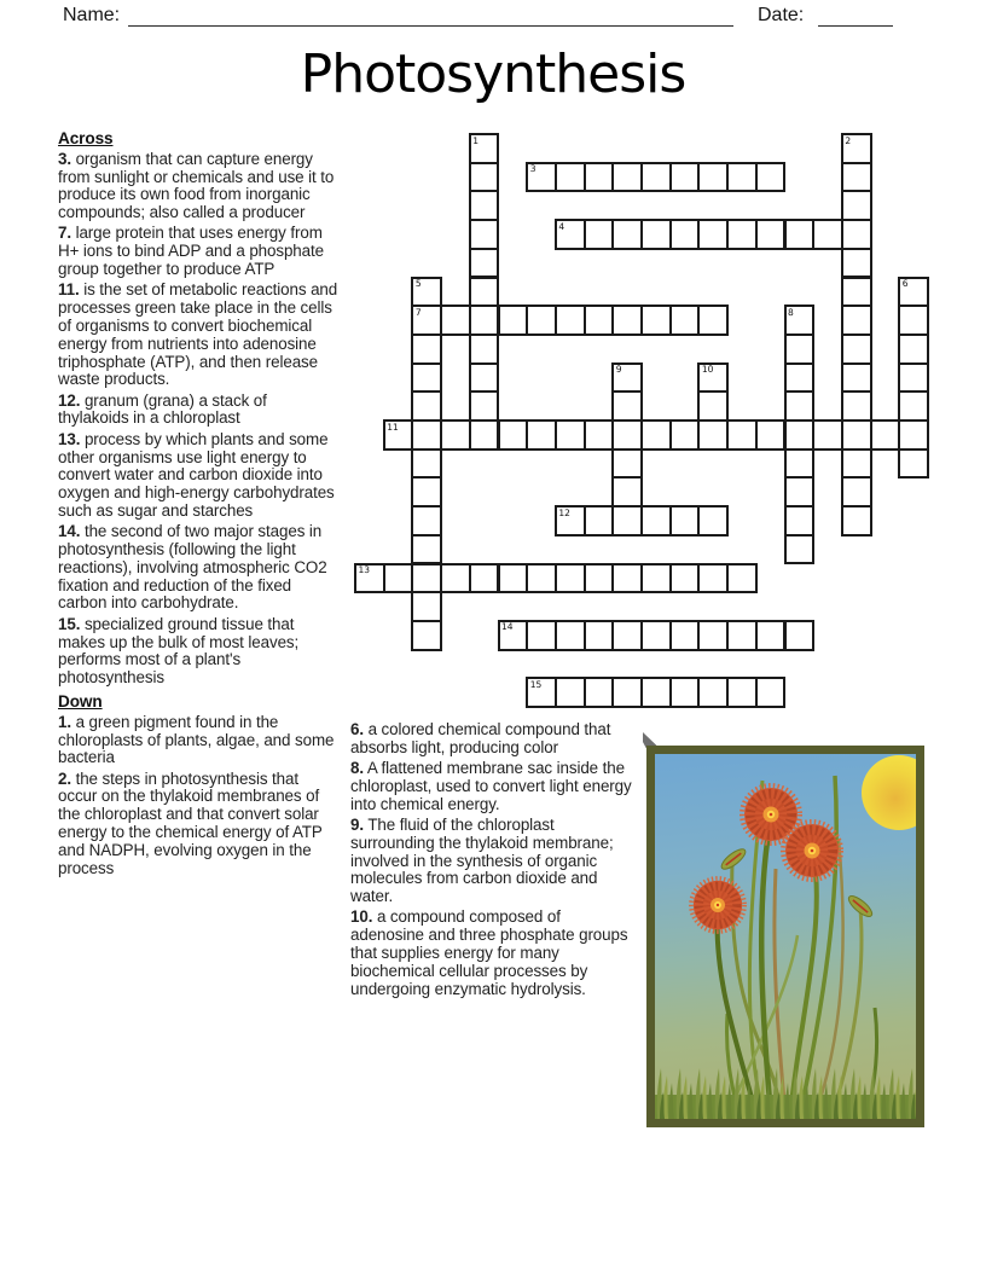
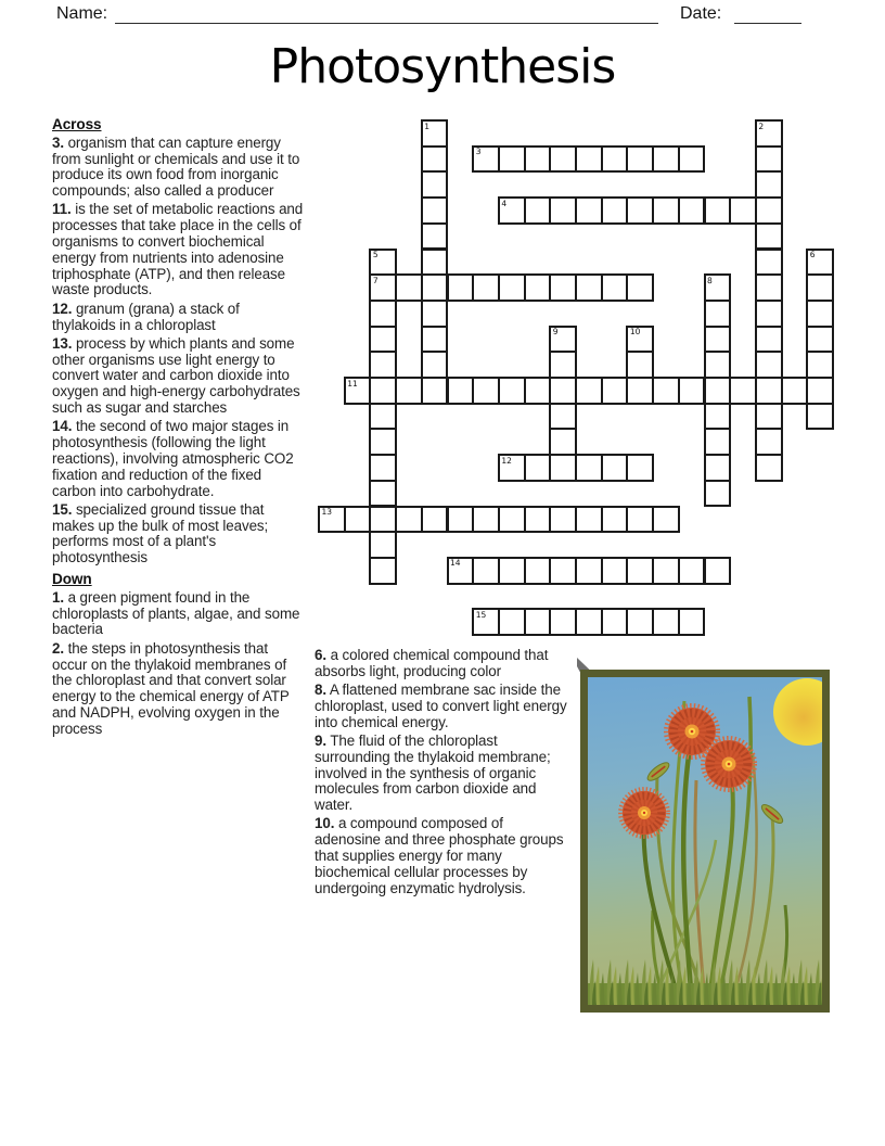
  Name:
  Date:
  Photosynthesis
  1
  2
  3
  4
  5
  6
  7
  8
  9
  10
  11
  12
  13
  14
  15
  Across
  3. organism that can capture energy from sunlight or chemicals and use it to produce its own food from inorganic compounds; also called a producer
- 7. large protein that uses energy from H+ ions to bind ADP and a phosphate group together to produce ATP
- 11. is the set of metabolic reactions and processes green take place in the cells of organisms to convert biochemical energy from nutrients into adenosine triphosphate (ATP), and then release waste products.
+ 11. is the set of metabolic reactions and processes that take place in the cells of organisms to convert biochemical energy from nutrients into adenosine triphosphate (ATP), and then release waste products.
  12. granum (grana) a stack of thylakoids in a chloroplast
  13. process by which plants and some other organisms use light energy to convert water and carbon dioxide into oxygen and high-energy carbohydrates such as sugar and starches
  14. the second of two major stages in photosynthesis (following the light reactions), involving atmospheric CO2 fixation and reduction of the fixed carbon into carbohydrate.
  15. specialized ground tissue that makes up the bulk of most leaves; performs most of a plant's photosynthesis
  Down
  1. a green pigment found in the chloroplasts of plants, algae, and some bacteria
  2. the steps in photosynthesis that occur on the thylakoid membranes of the chloroplast and that convert solar energy to the chemical energy of ATP and NADPH, evolving oxygen in the process
  6. a colored chemical compound that absorbs light, producing color
  8. A flattened membrane sac inside the chloroplast, used to convert light energy into chemical energy.
  9. The fluid of the chloroplast surrounding the thylakoid membrane; involved in the synthesis of organic molecules from carbon dioxide and water.
  10. a compound composed of adenosine and three phosphate groups that supplies energy for many biochemical cellular processes by undergoing enzymatic hydrolysis.
